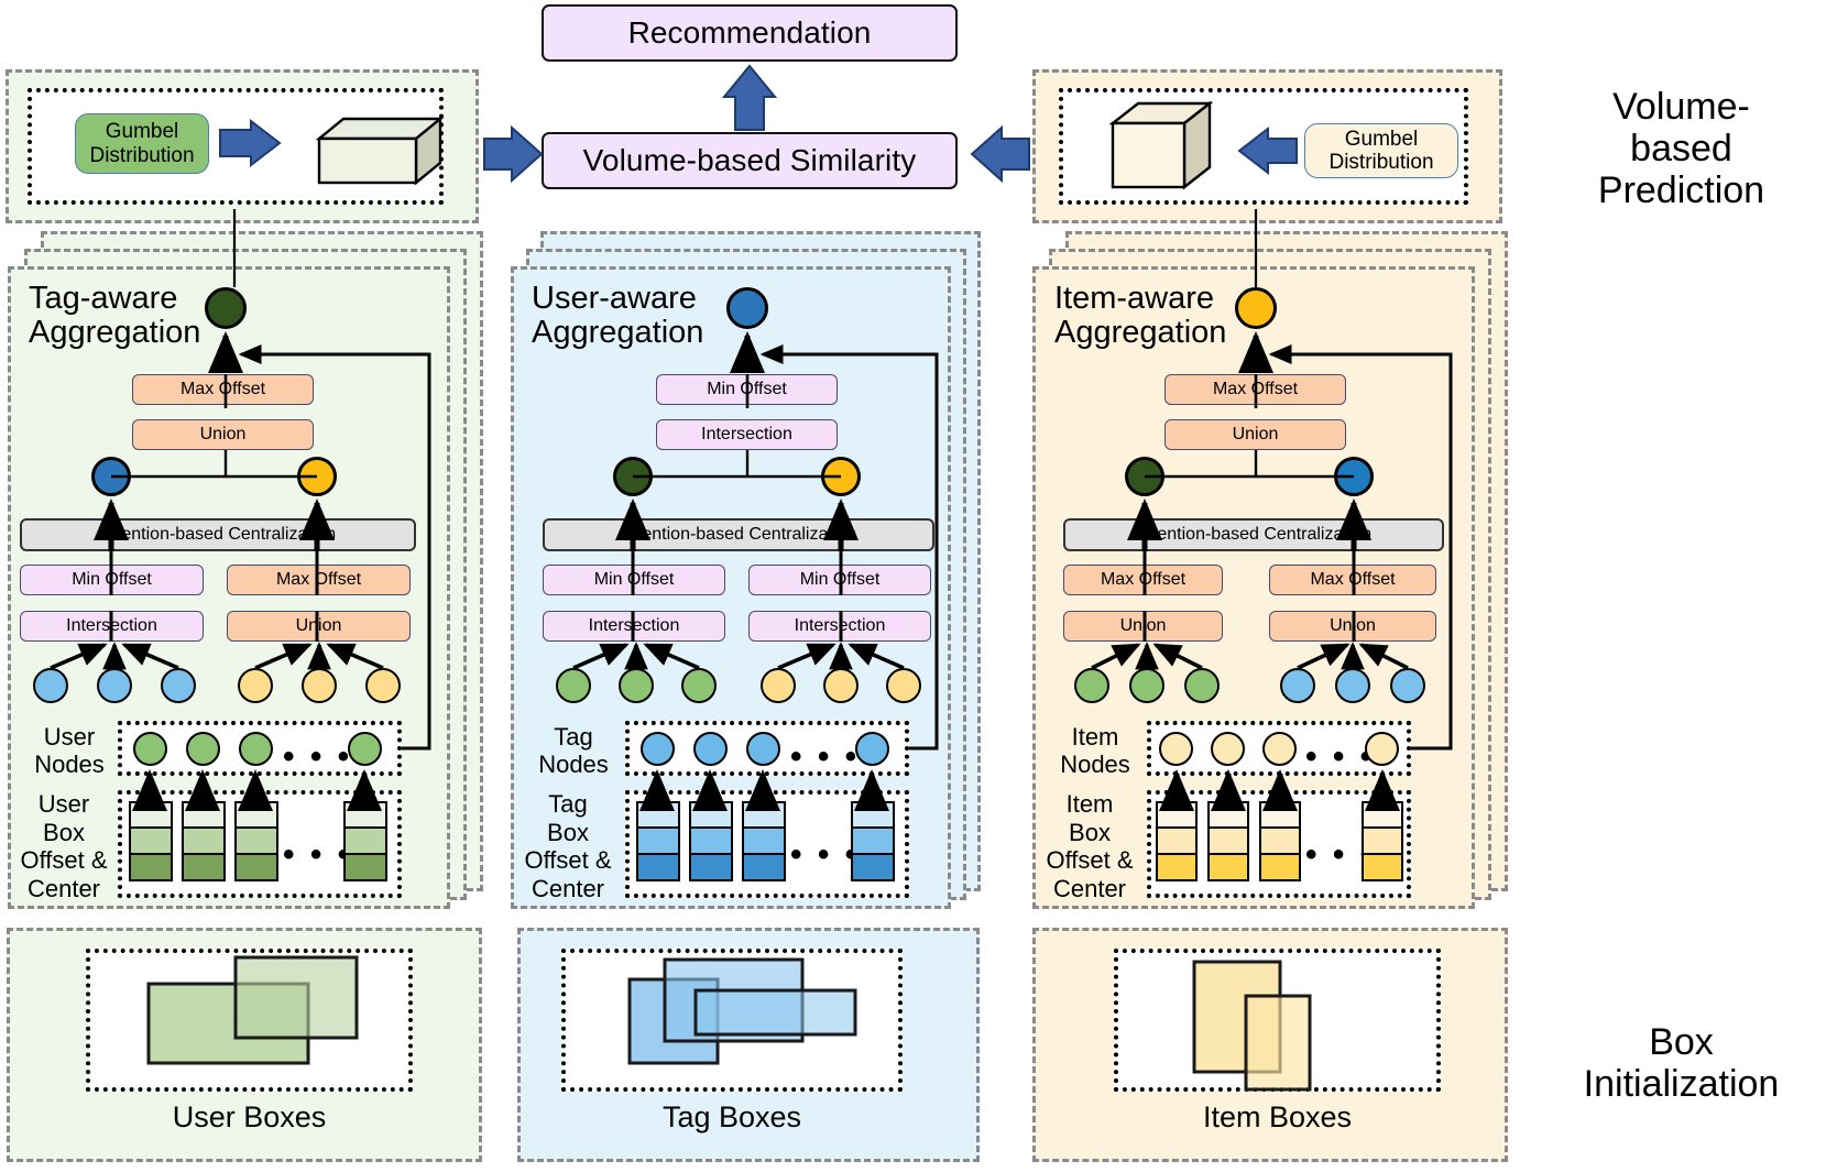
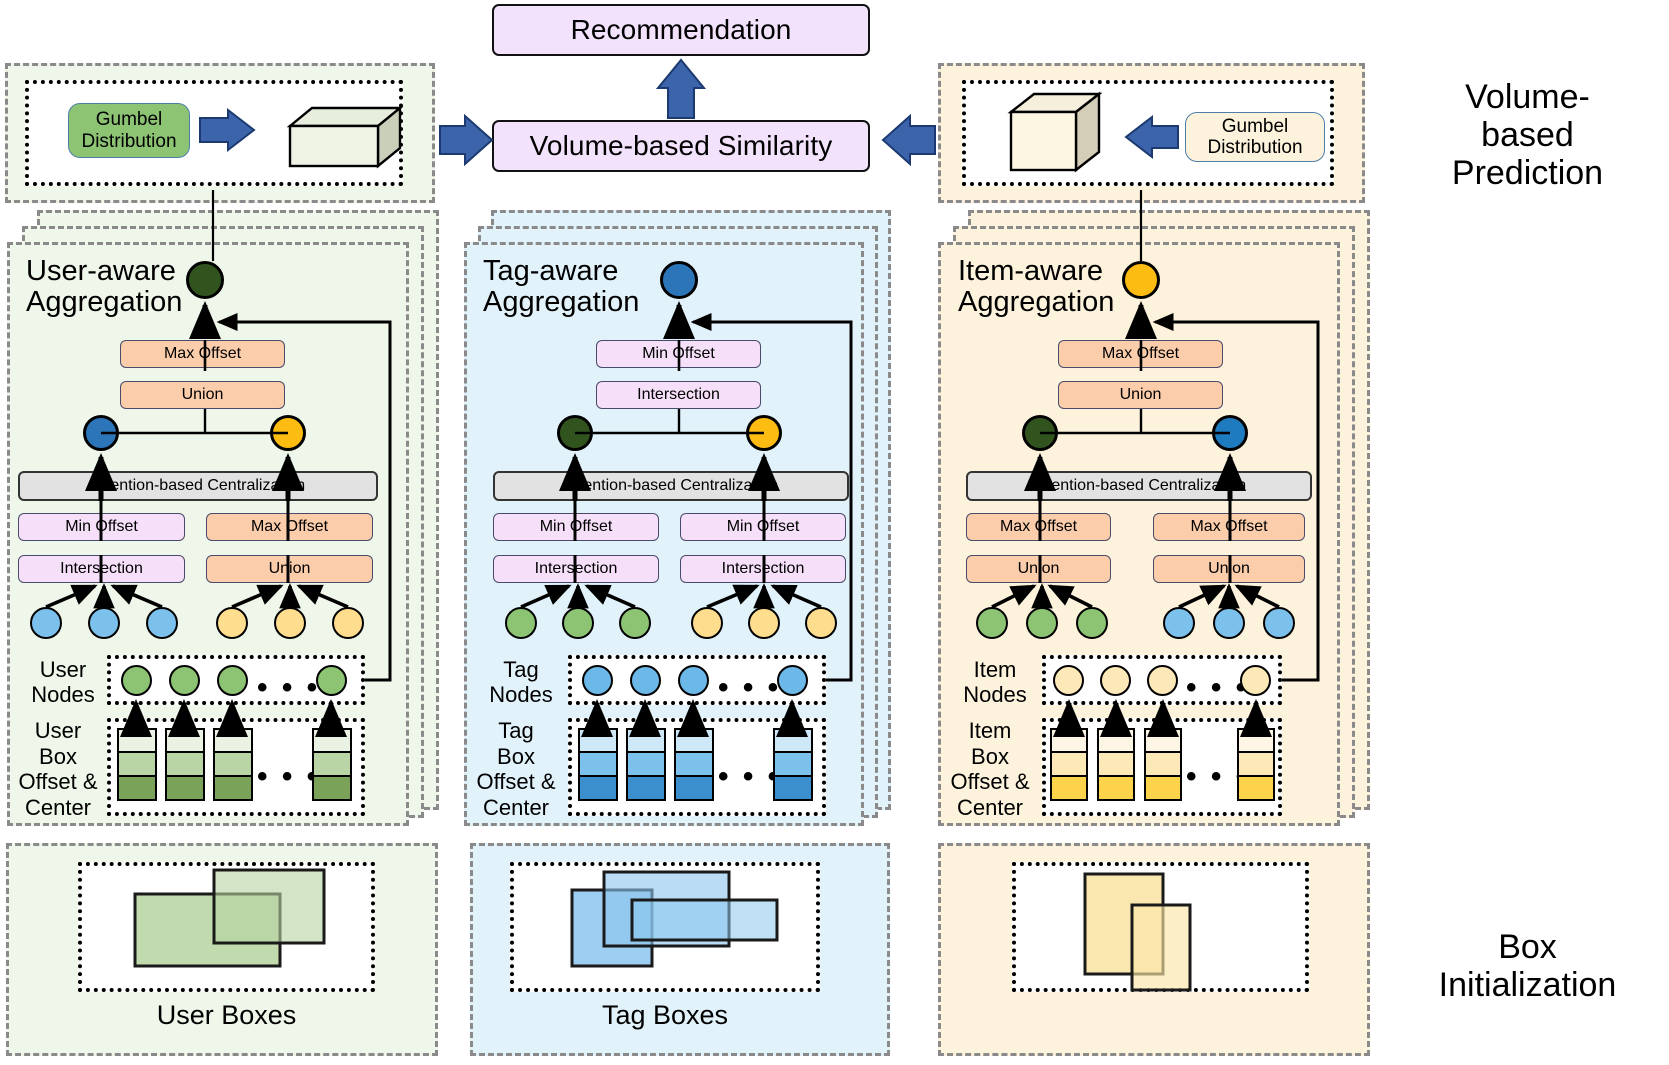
  Gumbel
  Distribution
  Gumbel
  Distribution
  Recommendation
  Volume-based Similarity
  Volume-
  based
  Prediction
- Tag-aware
+ User-aware
  Aggregation
  Maxffset
  Union
  Attention-based Centralizaton
  Minffset
  Intersection
  Max Offset
  Union
  User
  Nodes
  • • •
  User
  Box
  Offset &
  Center
- User-aware
+ Tag-aware
  Aggregation
  Minffset
  Intersection
  Atention-based Centralizatin
  Minffset
  Intersection
  Minffset
  Intersection
  Tag
  Nodes
  • • •
  Tag
  Box
  Offset &
  Center
  Item-aware
  Aggregation
  Max Offset
  Union
  Attention-based Centralization
  Maxffset
  Unon
  Maxffset
  Unon
  Item
  Nodes
  Item
  Box
  Offset &
  Center
  User Boxes
  Tag Boxes
- Item Boxes
  Box
  Initialization
